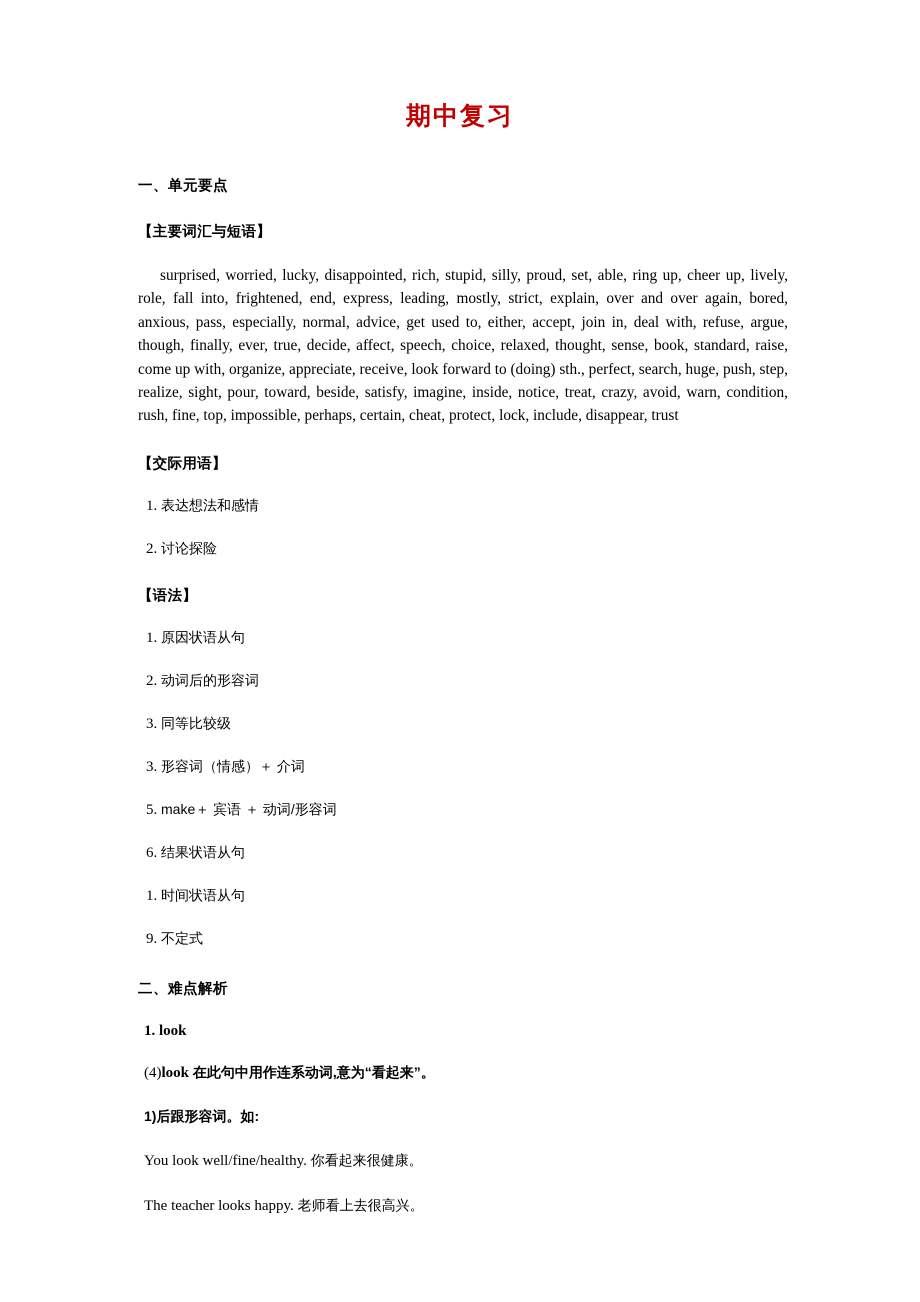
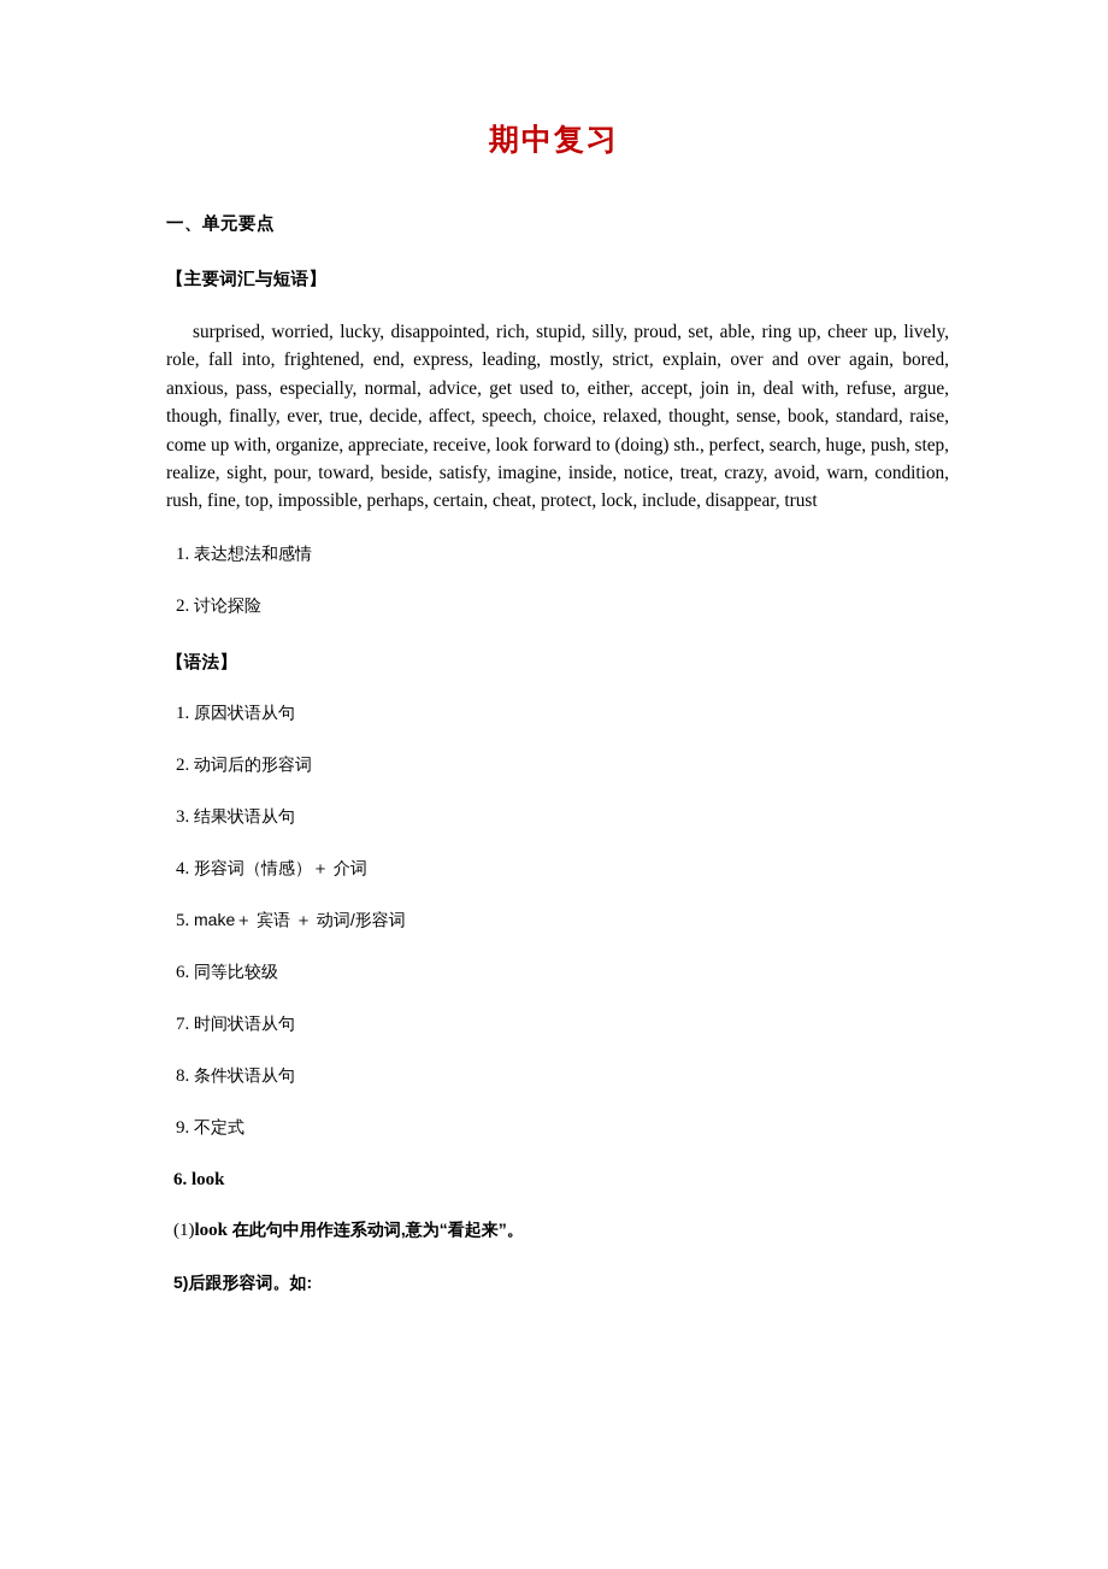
  期中复习
  一、单元要点
  【主要词汇与短语】
  surprised, worried, lucky, disappointed, rich, stupid, silly, proud, set, able, ring up, cheer up, lively, role, fall into, frightened, end, express, leading, mostly, strict, explain, over and over again, bored, anxious, pass, especially, normal, advice, get used to, either, accept, join in, deal with, refuse, argue, though, finally, ever, true, decide, affect, speech, choice, relaxed, thought, sense, book, standard, raise, come up with, organize, appreciate, receive, look forward to (doing) sth., perfect, search, huge, push, step, realize, sight, pour, toward, beside, satisfy, imagine, inside, notice, treat, crazy, avoid, warn, condition, rush, fine, top, impossible, perhaps, certain, cheat, protect, lock, include, disappear, trust
- 【交际用语】
  1. 表达想法和感情
  2. 讨论探险
  【语法】
  1. 原因状语从句
  2. 动词后的形容词
- 3. 同等比较级
+ 3. 结果状语从句
- 3. 形容词（情感）＋ 介词
+ 4. 形容词（情感）＋ 介词
  5. make＋ 宾语 ＋ 动词/形容词
- 6. 结果状语从句
+ 6. 同等比较级
- 1. 时间状语从句
+ 7. 时间状语从句
+ 8. 条件状语从句
  9. 不定式
- 二、难点解析
- 1. look
+ 6. look
- (4)look 在此句中用作连系动词,意为“看起来”。
+ (1)look 在此句中用作连系动词,意为“看起来”。
- 1)后跟形容词。如:
+ 5)后跟形容词。如:
- You look well/fine/healthy. 你看起来很健康。
- The teacher looks happy. 老师看上去很高兴。
